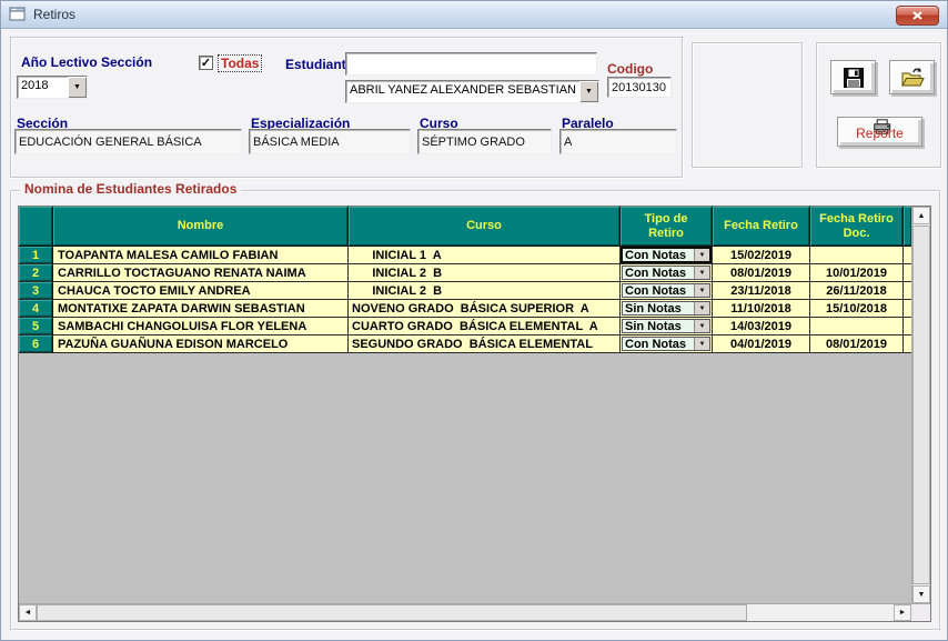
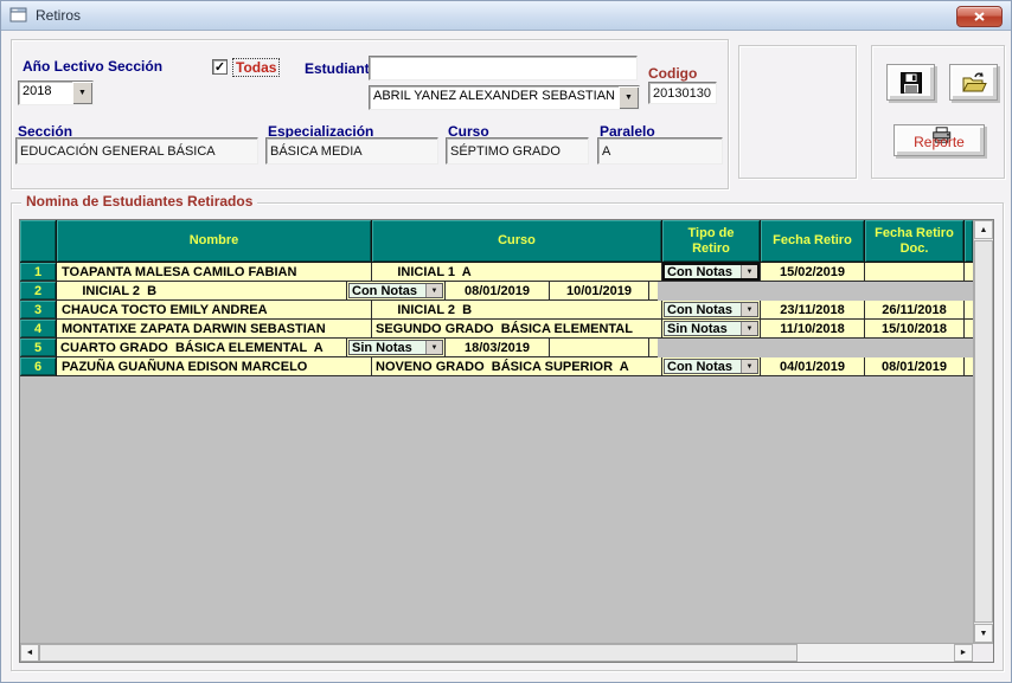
  Retiros
  Año Lectivo Sección
  ✓
  Todas
  2018
  Estudiant
  ABRIL YANEZ ALEXANDER SEBASTIAN
  Codigo
  20130130
  Sección
  EDUCACIÓN GENERAL BÁSICA
  Especialización
  BÁSICA MEDIA
  Curso
  SÉPTIMO GRADO
  Paralelo
  A
  Reporte
  Nomina de Estudiantes Retirados
  Nombre
  Curso
  Tipo de
  Retiro
  Fecha Retiro
  Fecha Retiro
  Doc.
  1
  TOAPANTA MALESA CAMILO FABIAN
  INICIAL 1 A
  Con Notas
  15/02/2019
  2
- CARRILLO TOCTAGUANO RENATA NAIMA
  INICIAL 2 B
  Con Notas
  08/01/2019
  10/01/2019
  3
  CHAUCA TOCTO EMILY ANDREA
  INICIAL 2 B
  Con Notas
  23/11/2018
  26/11/2018
  4
  MONTATIXE ZAPATA DARWIN SEBASTIAN
- NOVENO GRADO BÁSICA SUPERIOR A
+ SEGUNDO GRADO BÁSICA ELEMENTAL
  Sin Notas
  11/10/2018
  15/10/2018
  5
- SAMBACHI CHANGOLUISA FLOR YELENA
  CUARTO GRADO BÁSICA ELEMENTAL A
  Sin Notas
- 14/03/2019
+ 18/03/2019
  6
  PAZUÑA GUAÑUNA EDISON MARCELO
- SEGUNDO GRADO BÁSICA ELEMENTAL
+ NOVENO GRADO BÁSICA SUPERIOR A
  Con Notas
  04/01/2019
  08/01/2019
